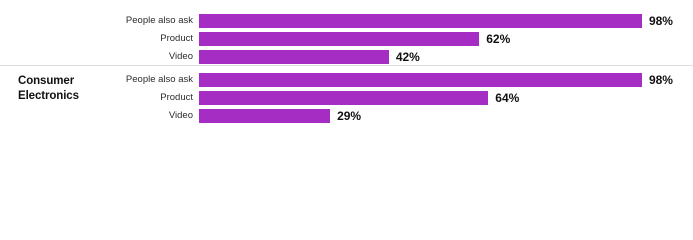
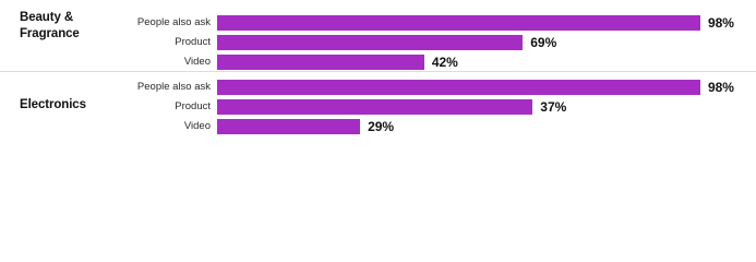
+ Beauty &
+ Fragrance
  People also ask
  98%
  Product
- 62%
+ 69%
  Video
  42%
- Consumer
  Electronics
  People also ask
  98%
  Product
- 64%
+ 37%
  Video
  29%
